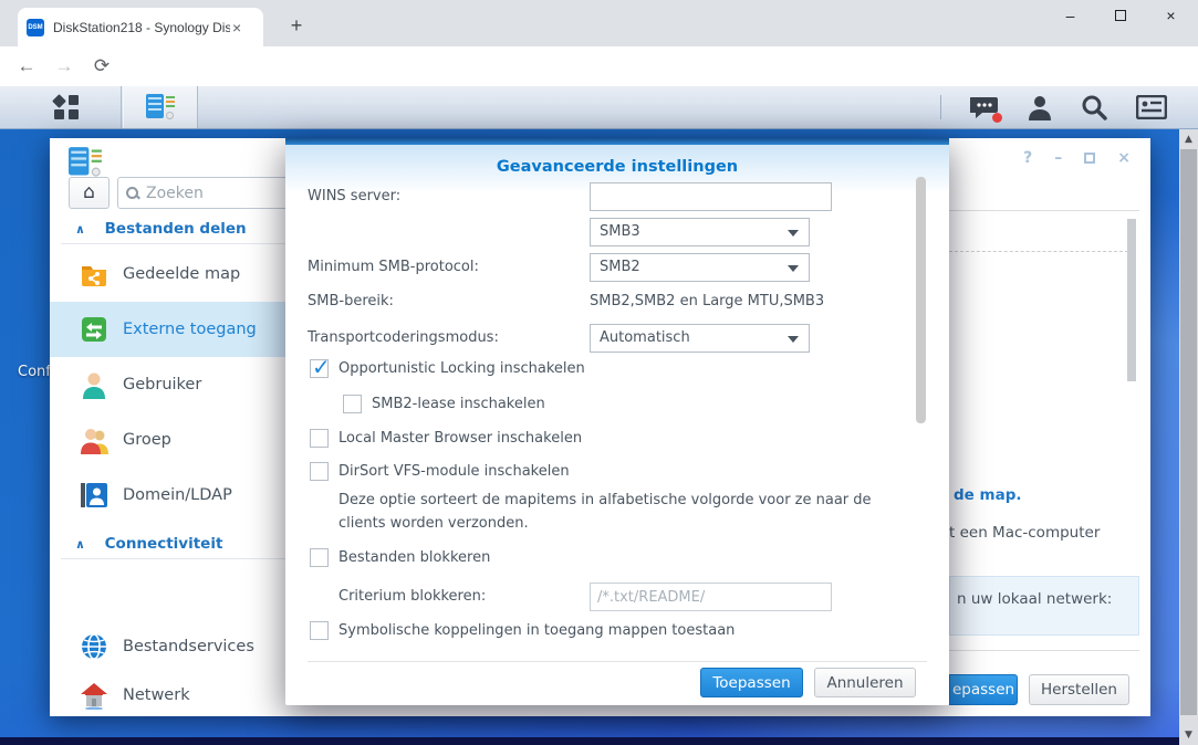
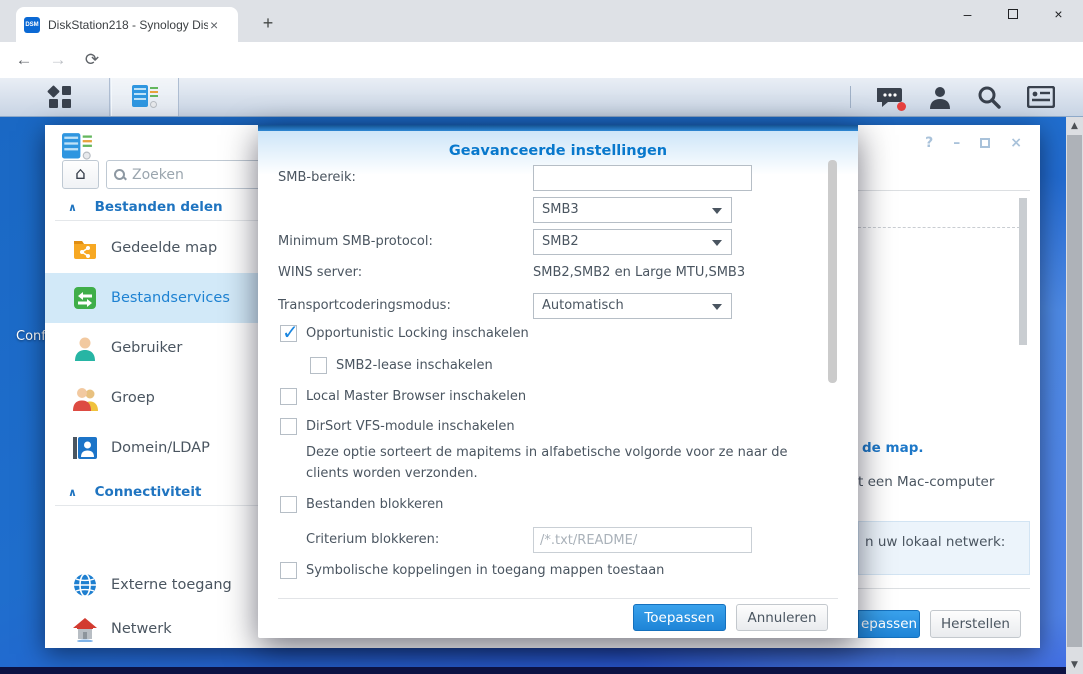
  DiskStation218 - Synology Dis
  ×
  +
  –
  ×
  ←
  →
  ⟳
  Conf
  ?
  –
  ×
  ⌂
  Zoeken
  ∧ Bestanden delen
  Gedeelde map
- Externe toegang
+ Bestandservices
  Gebruiker
  Groep
  Domein/LDAP
  ∧ Connectiviteit
- Bestandservices
+ Externe toegang
  Netwerk
  de map.
  t een Mac-computer
  n uw lokaal netwerk:
  epassen
  Herstellen
  Geavanceerde instellingen
- WINS server:
+ SMB-bereik:
  SMB3
  Minimum SMB-protocol:
  SMB2
- SMB-bereik:
+ WINS server:
  SMB2,SMB2 en Large MTU,SMB3
  Transportcoderingsmodus:
  Automatisch
  Opportunistic Locking inschakelen
  SMB2-lease inschakelen
  Local Master Browser inschakelen
  DirSort VFS-module inschakelen
  Deze optie sorteert de mapitems in alfabetische volgorde voor ze naar de clients worden verzonden.
  Bestanden blokkeren
  Criterium blokkeren:
  /*.txt/README/
  Symbolische koppelingen in toegang mappen toestaan
  Toepassen
  Annuleren
  ▲
  ▼
